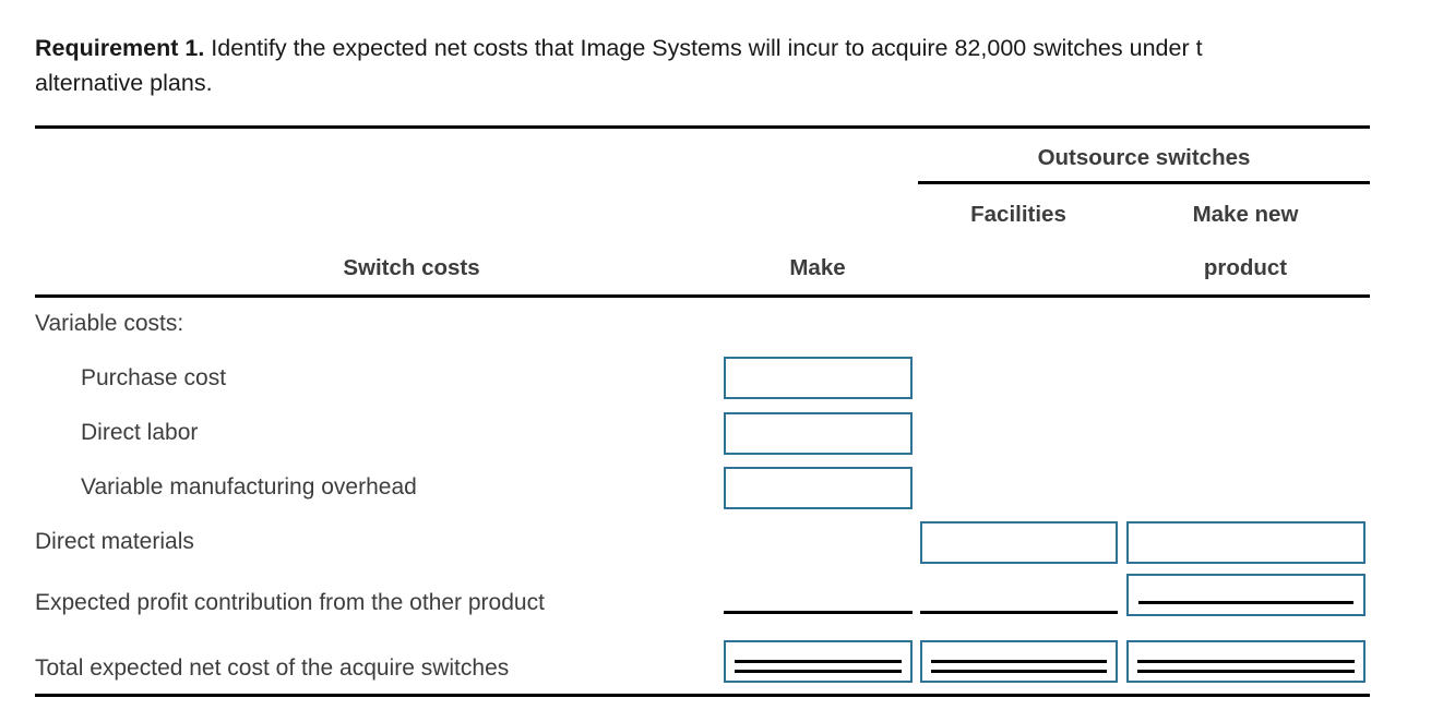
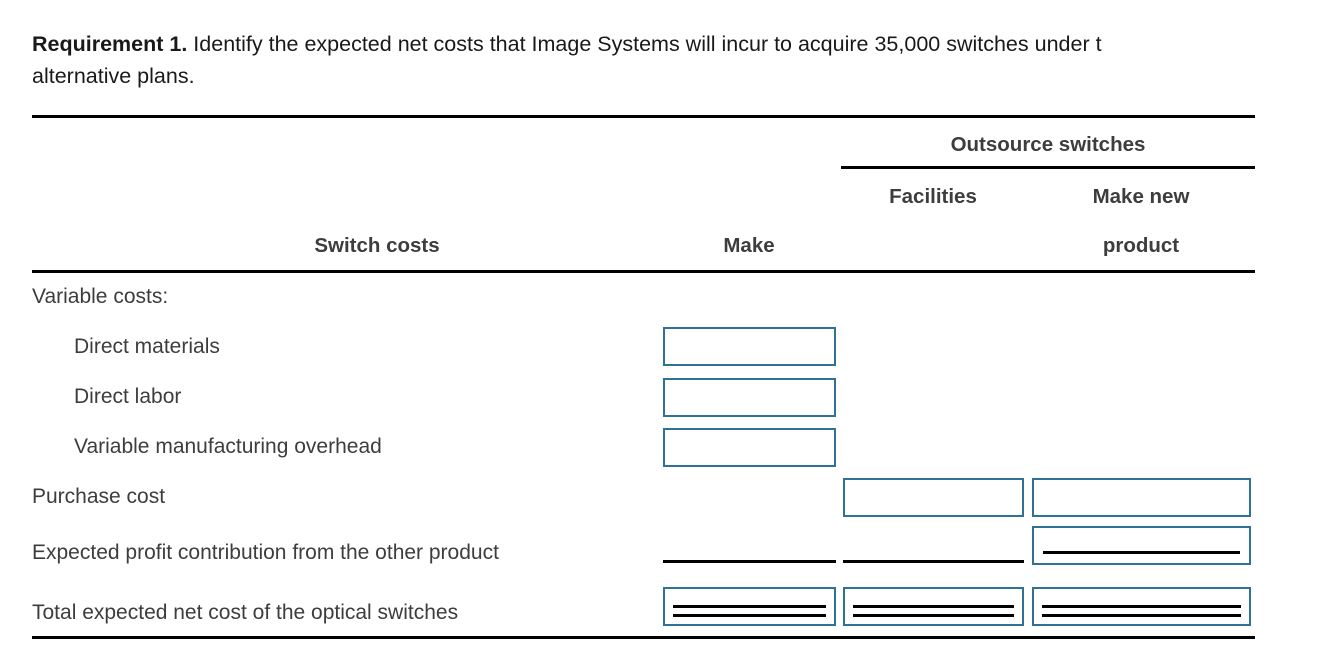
- Requirement 1. Identify the expected net costs that Image Systems will incur to acquire 82,000 switches under t
+ Requirement 1. Identify the expected net costs that Image Systems will incur to acquire 35,000 switches under t
  alternative plans.
  Outsource switches
  Switch costs
  Make
  Facilities
  Make new
  product
  Variable costs:
- Purchase cost
+ Direct materials
  Direct labor
  Variable manufacturing overhead
- Direct materials
+ Purchase cost
  Expected profit contribution from the other product
- Total expected net cost of the acquire switches
+ Total expected net cost of the optical switches
